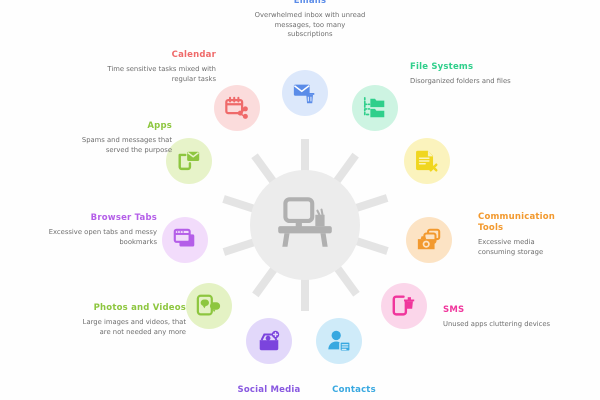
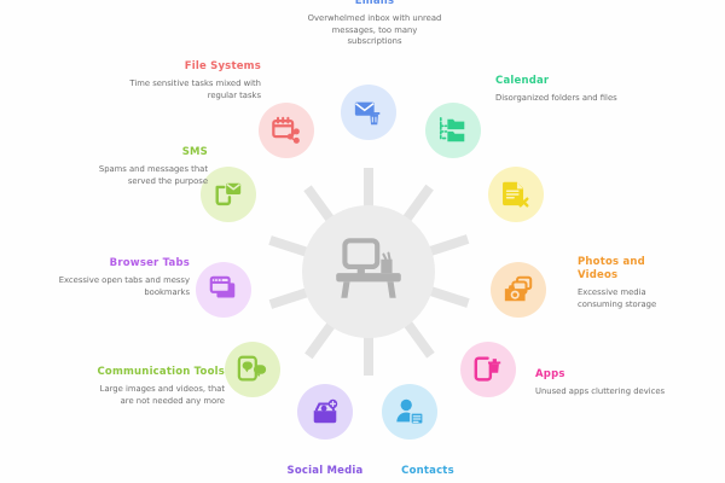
  Emails
  Overwhelmed inbox with unread messages, too many subscriptions
- Calendar
+ File Systems
  Time sensitive tasks mixed with regular tasks
- Apps
+ SMS
  Spams and messages that served the purpose
  Browser Tabs
  Excessive open tabs and messy bookmarks
- Photos and Videos
+ Communication Tools
  Large images and videos, that are not needed any more
  Social Media
  Contacts
- SMS
+ Apps
  Unused apps cluttering devices
- Communication Tools
+ Photos and Videos
  Excessive media consuming storage
- File Systems
+ Calendar
  Disorganized folders and files
